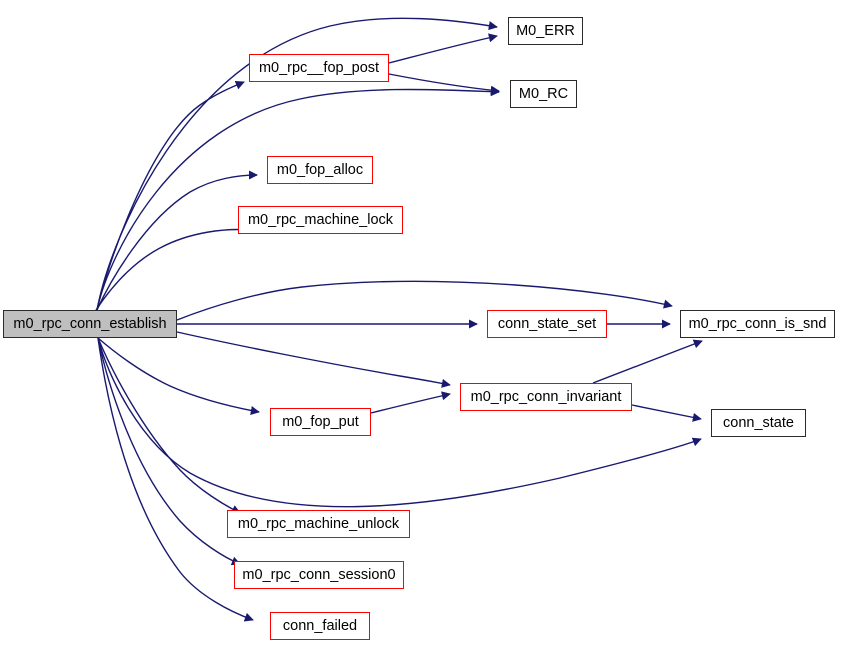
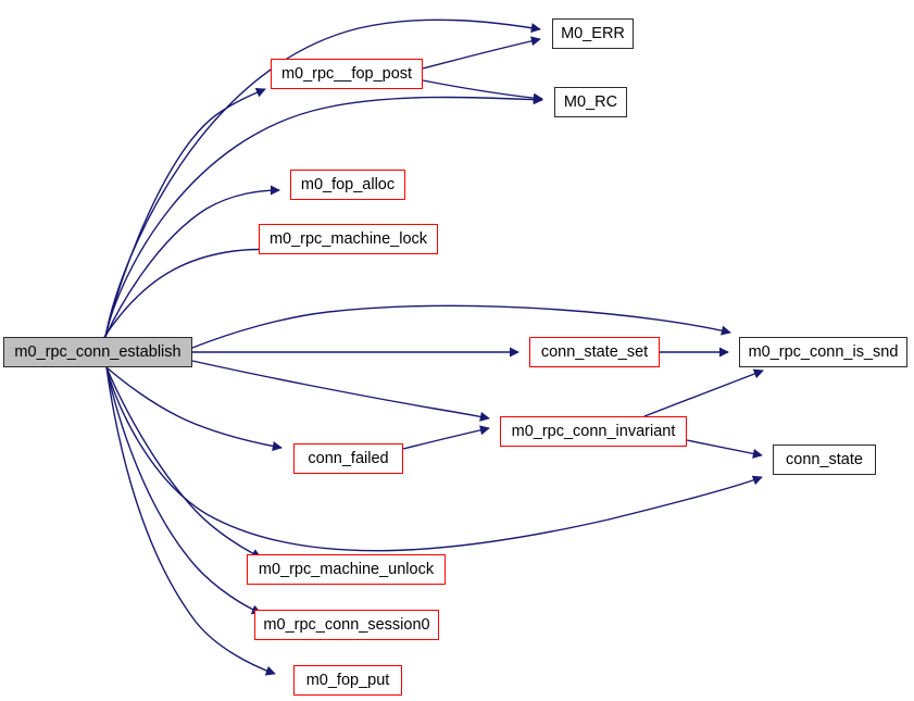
  m0_rpc_conn_establish
  m0_rpc__fop_post
  M0_ERR
  M0_RC
  m0_fop_alloc
  m0_rpc_machine_lock
  conn_state_set
  m0_rpc_conn_is_snd
  m0_rpc_conn_invariant
  conn_state
- m0_fop_put
+ conn_failed
  m0_rpc_machine_unlock
  m0_rpc_conn_session0
- conn_failed
+ m0_fop_put
